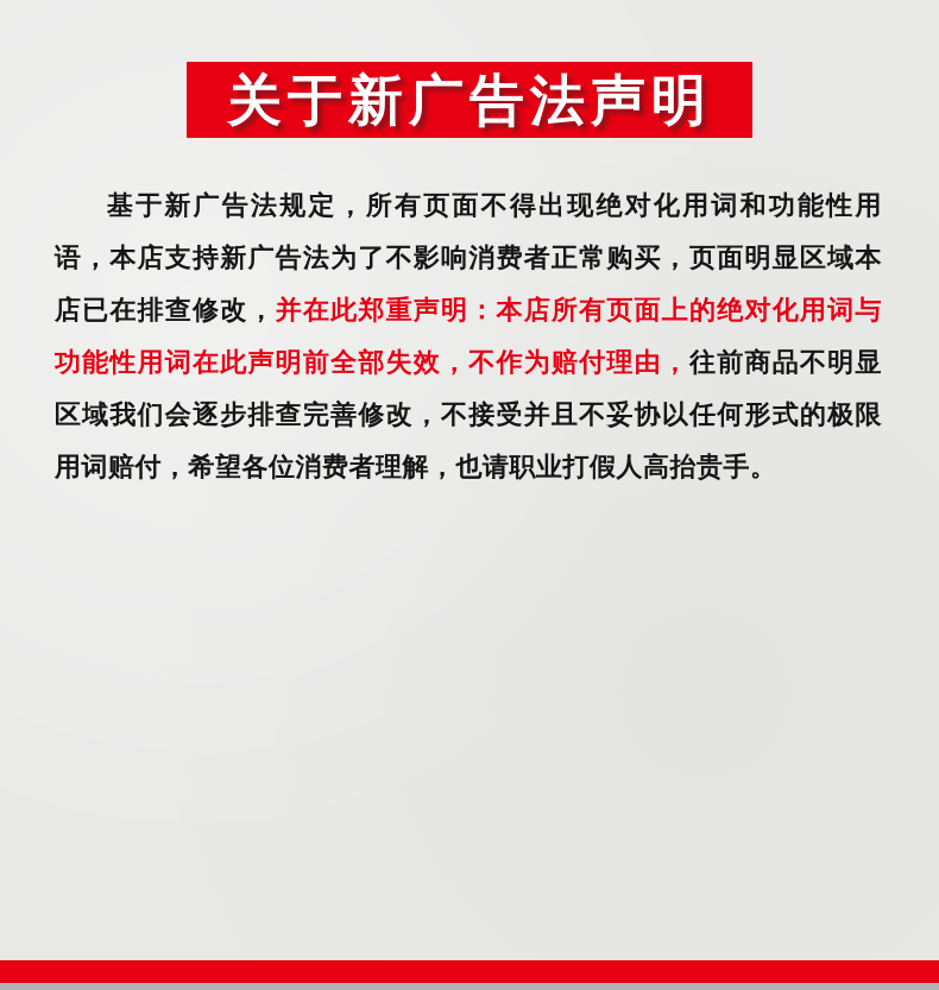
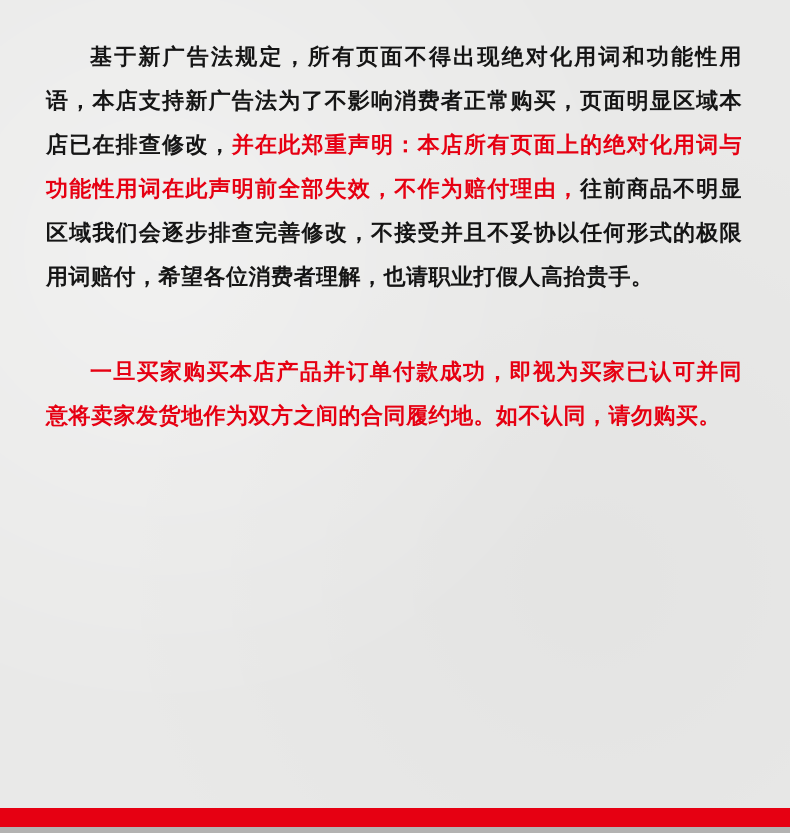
- 关于新广告法声明
  基于新广告法规定，所有页面不得出现绝对化用词和功能性用语，本店支持新广告法为了不影响消费者正常购买，页面明显区域本店已在排查修改，并在此郑重声明：本店所有页面上的绝对化用词与功能性用词在此声明前全部失效，不作为赔付理由，往前商品不明显区域我们会逐步排查完善修改，不接受并且不妥协以任何形式的极限用词赔付，希望各位消费者理解，也请职业打假人高抬贵手。
+ 一旦买家购买本店产品并订单付款成功，即视为买家已认可并同意将卖家发货地作为双方之间的合同履约地。如不认同，请勿购买。
